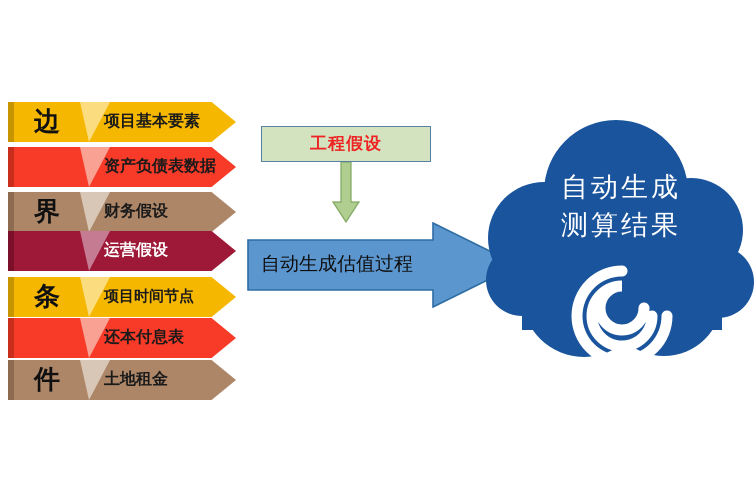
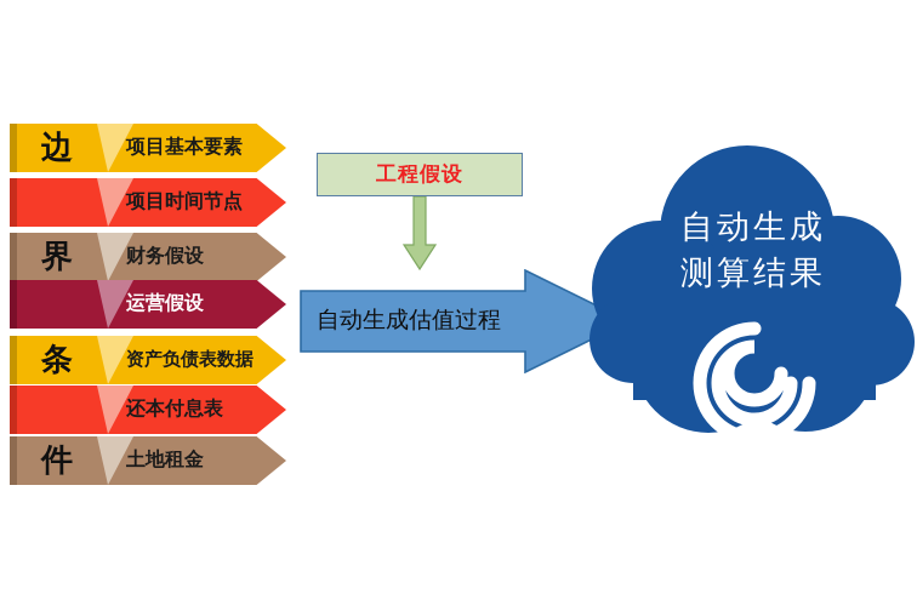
  边
  项目基本要素
- 资产负债表数据
+ 项目时间节点
  界
  财务假设
  运营假设
  条
- 项目时间节点
+ 资产负债表数据
  还本付息表
  件
  土地租金
  工程假设
  自动生成估值过程
  自动生成
  测算结果
